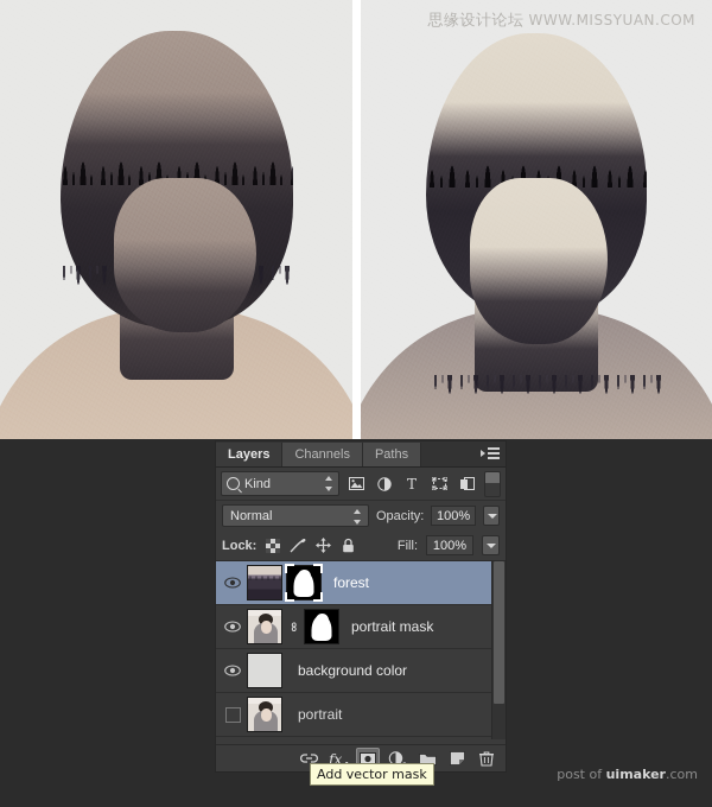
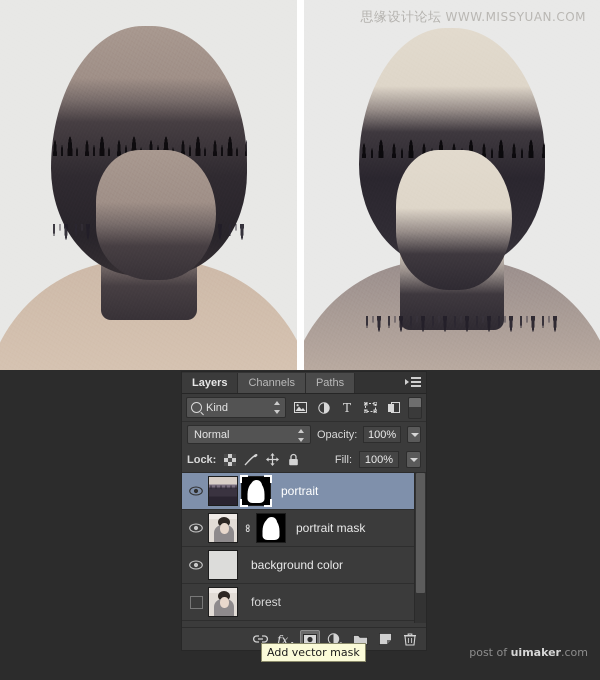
  思缘设计论坛 WWW.MISSYUAN.COM
  post of uimaker.com
  Layers
  Channels
  Paths
  Kind
  T
  Normal
  Opacity:
  100%
  Lock:
  Fill:
  100%
- forest
+ portrait
  portrait mask
  background color
- portrait
+ forest
  fx
  Add vector mask
